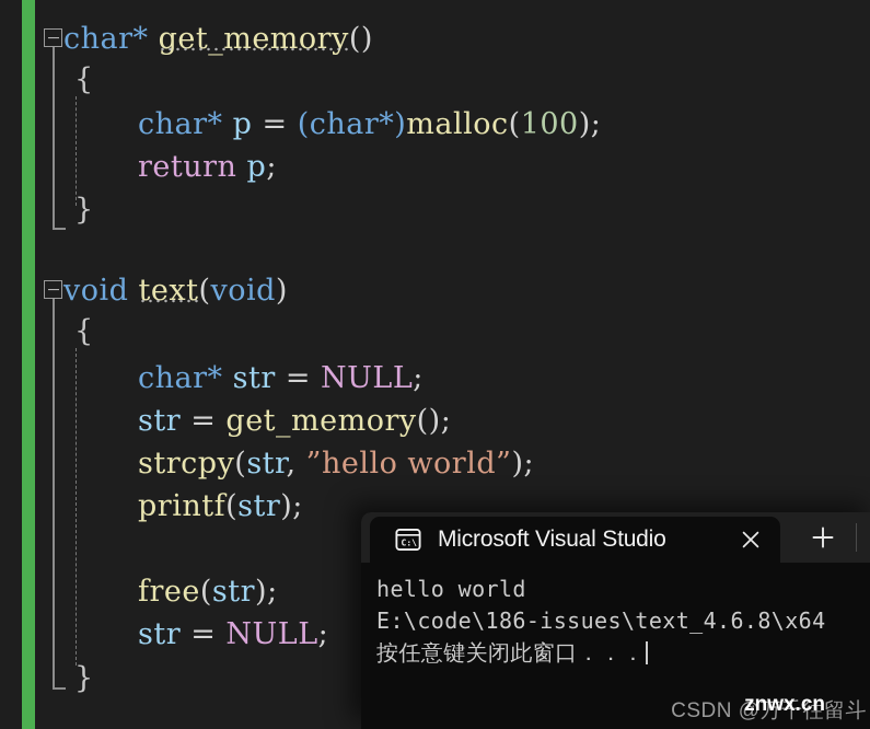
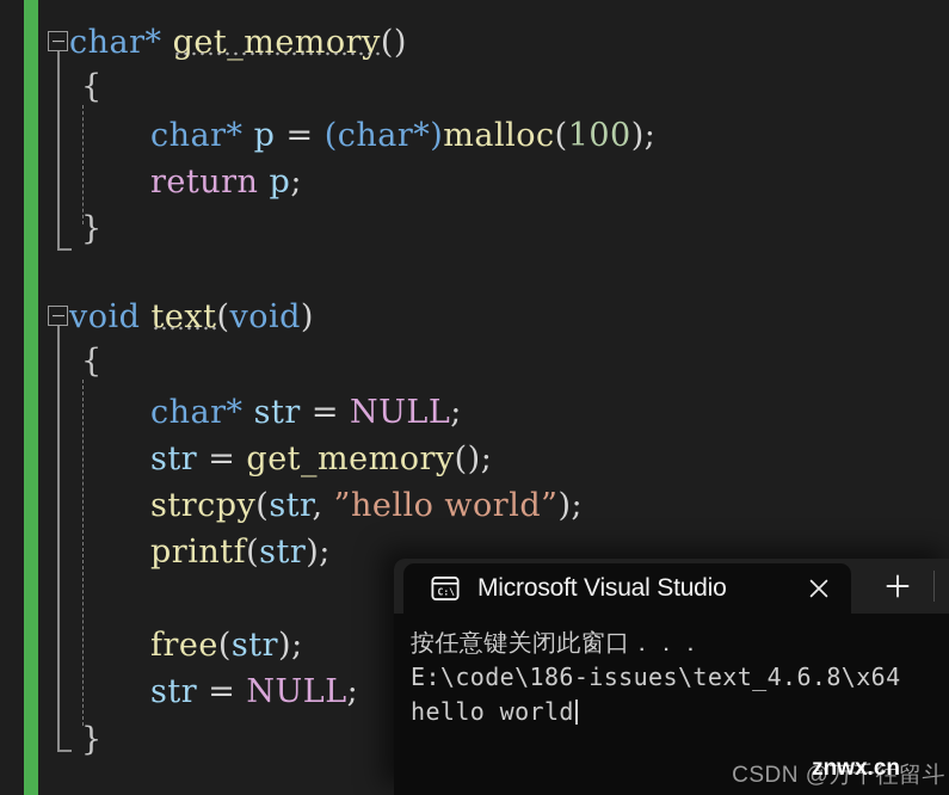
  char* get_memory()
  {
  char* p = (char*)malloc(100);
  return p;
  }
  void text(void)
  {
  char* str = NULL;
  str = get_memory();
  strcpy(str, ”hello world”);
  printf(str);
  free(str);
  str = NULL;
  }
  C:\
  Microsoft Visual Studio
- hello world
+ 按任意键关闭此窗口．．．
  E:\code\186-issues\text_4.6.8\x64
- 按任意键关闭此窗口．．．
+ hello world
  CSDN @万千往留斗
  znwx.cn
